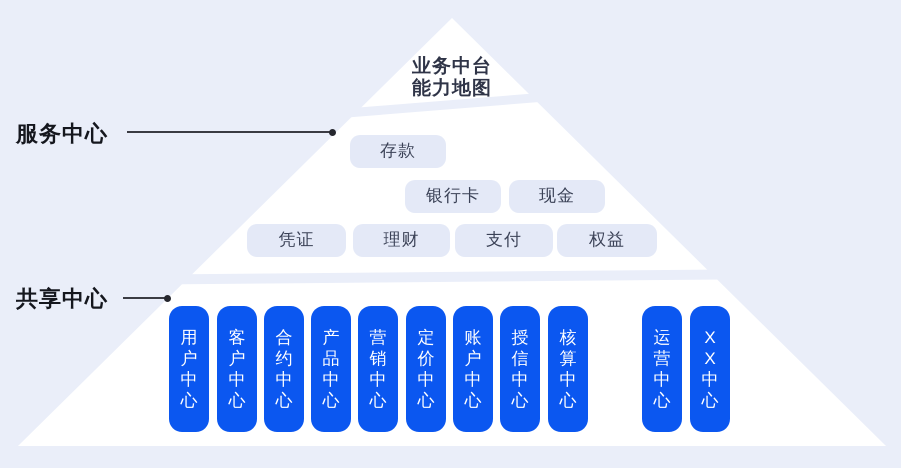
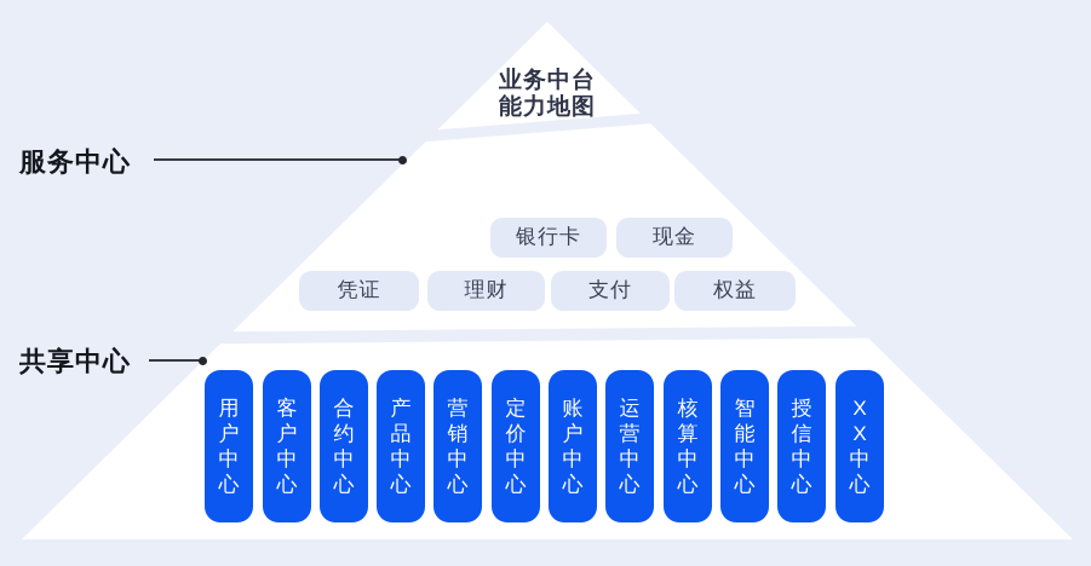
  业务中台
  能力地图
- 存款
  银行卡
  现金
  凭证
  理财
  支付
  权益
  用户中心
  客户中心
  合约中心
  产品中心
  营销中心
  定价中心
  账户中心
- 授信中心
+ 运营中心
  核算中心
+ 智能中心
- 运营中心
+ 授信中心
  XX中心
  服务中心
  共享中心
